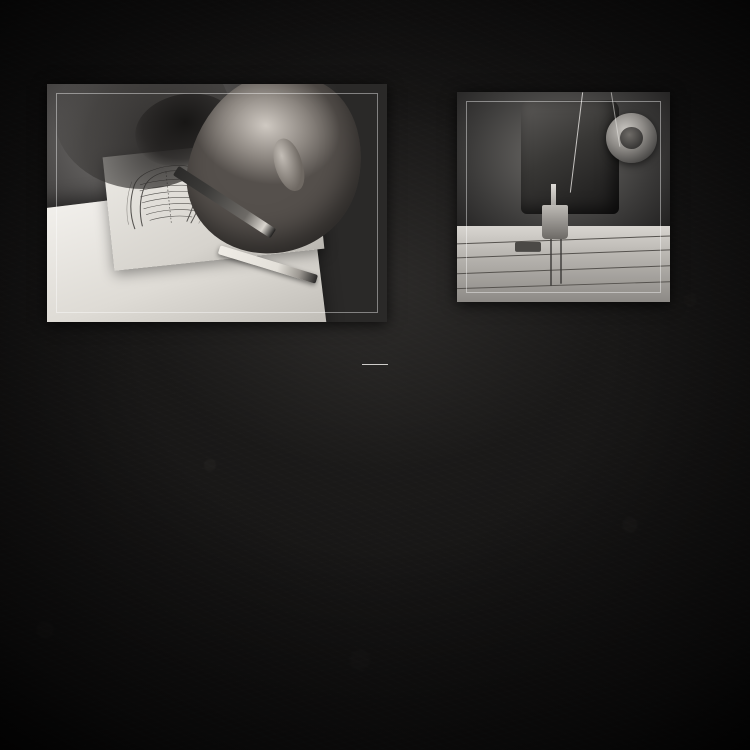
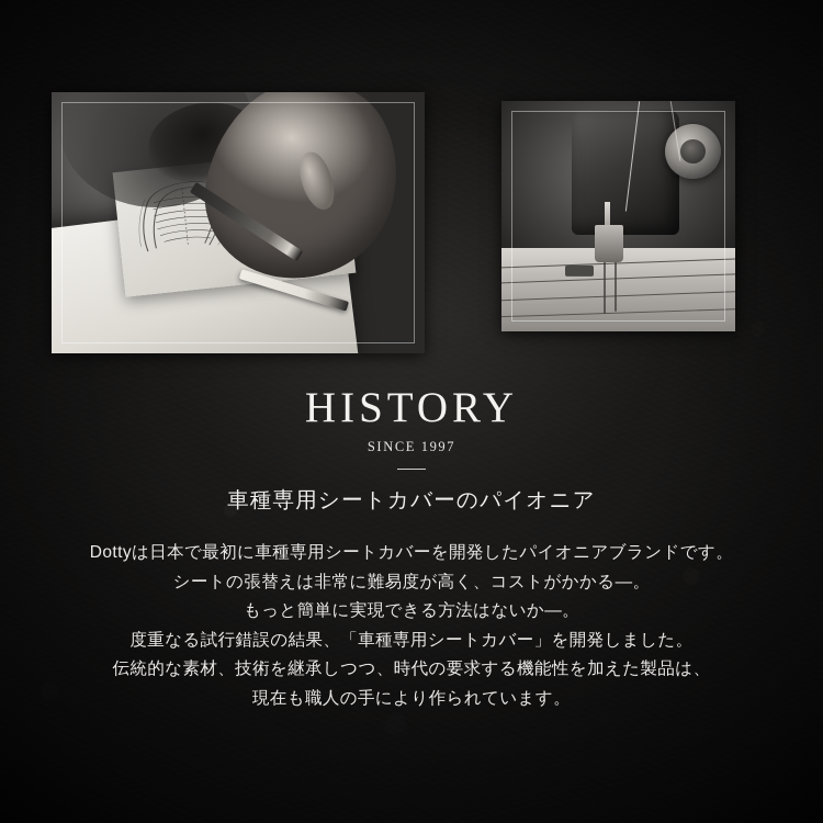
+ HISTORY
+ SINCE 1997
+ 車種専用シートカバーのパイオニア
+ Dottyは日本で最初に車種専用シートカバーを開発したパイオニアブランドです。
+ シートの張替えは非常に難易度が高く、コストがかかる―。
+ もっと簡単に実現できる方法はないか―。
+ 度重なる試行錯誤の結果、「車種専用シートカバー」を開発しました。
+ 伝統的な素材、技術を継承しつつ、時代の要求する機能性を加えた製品は、
+ 現在も職人の手により作られています。
